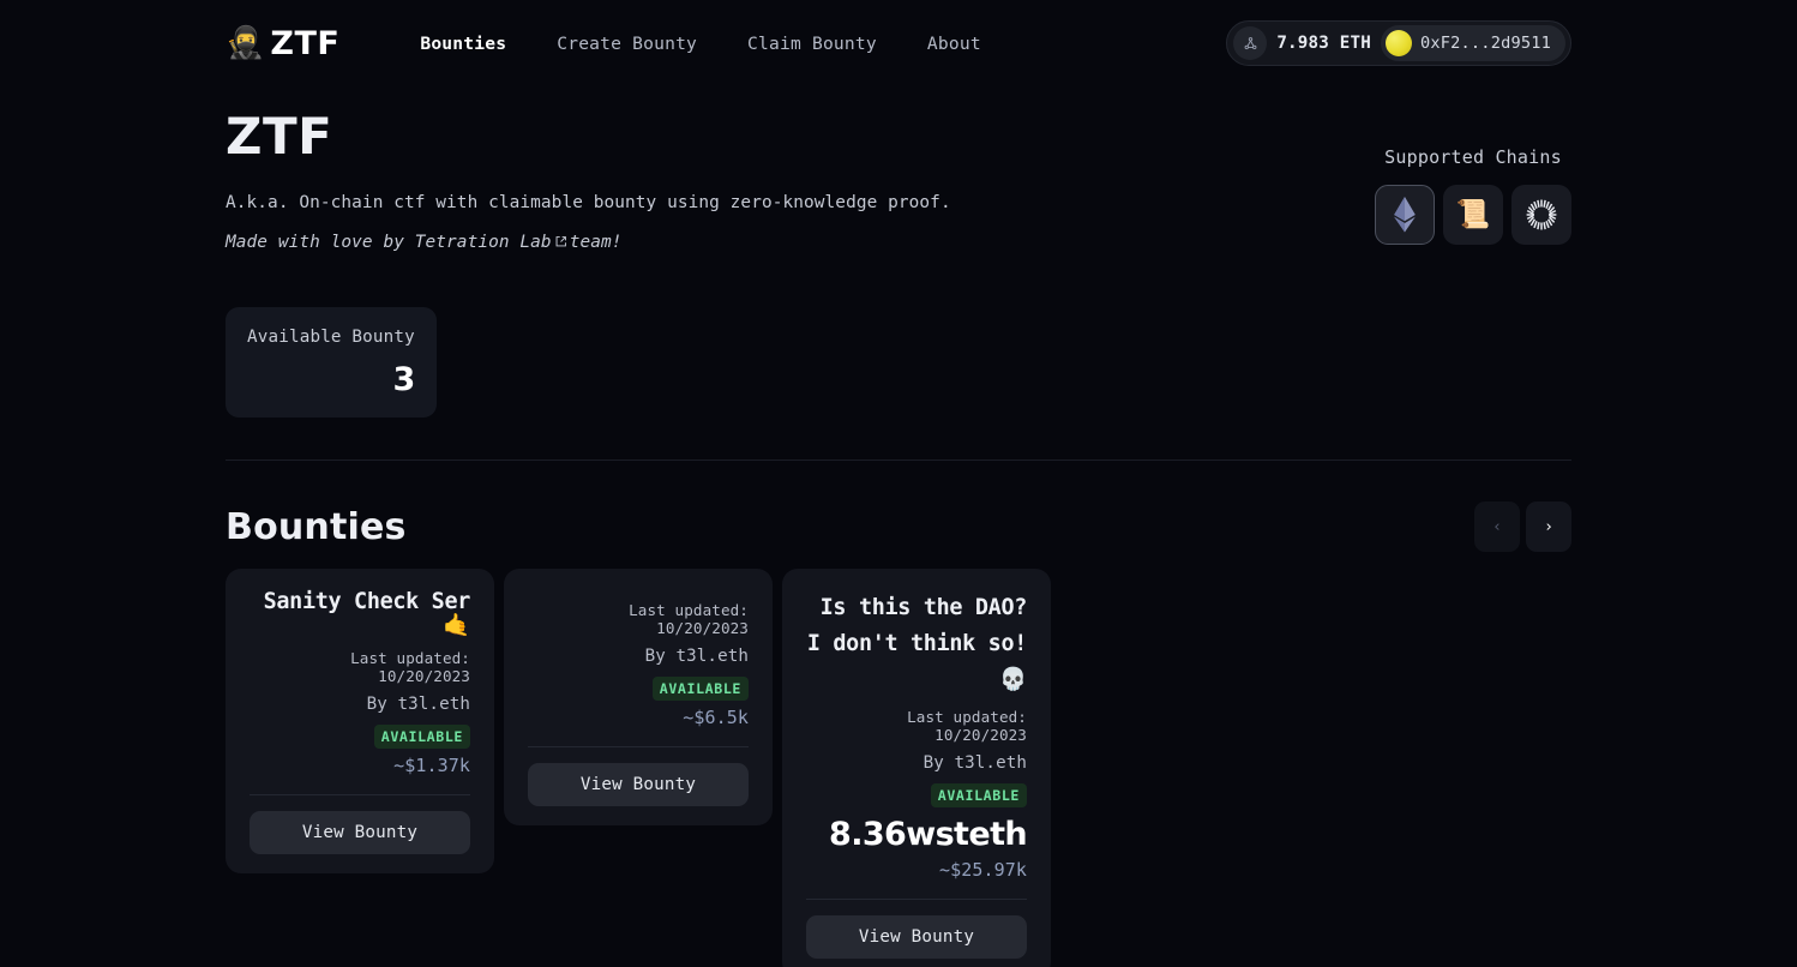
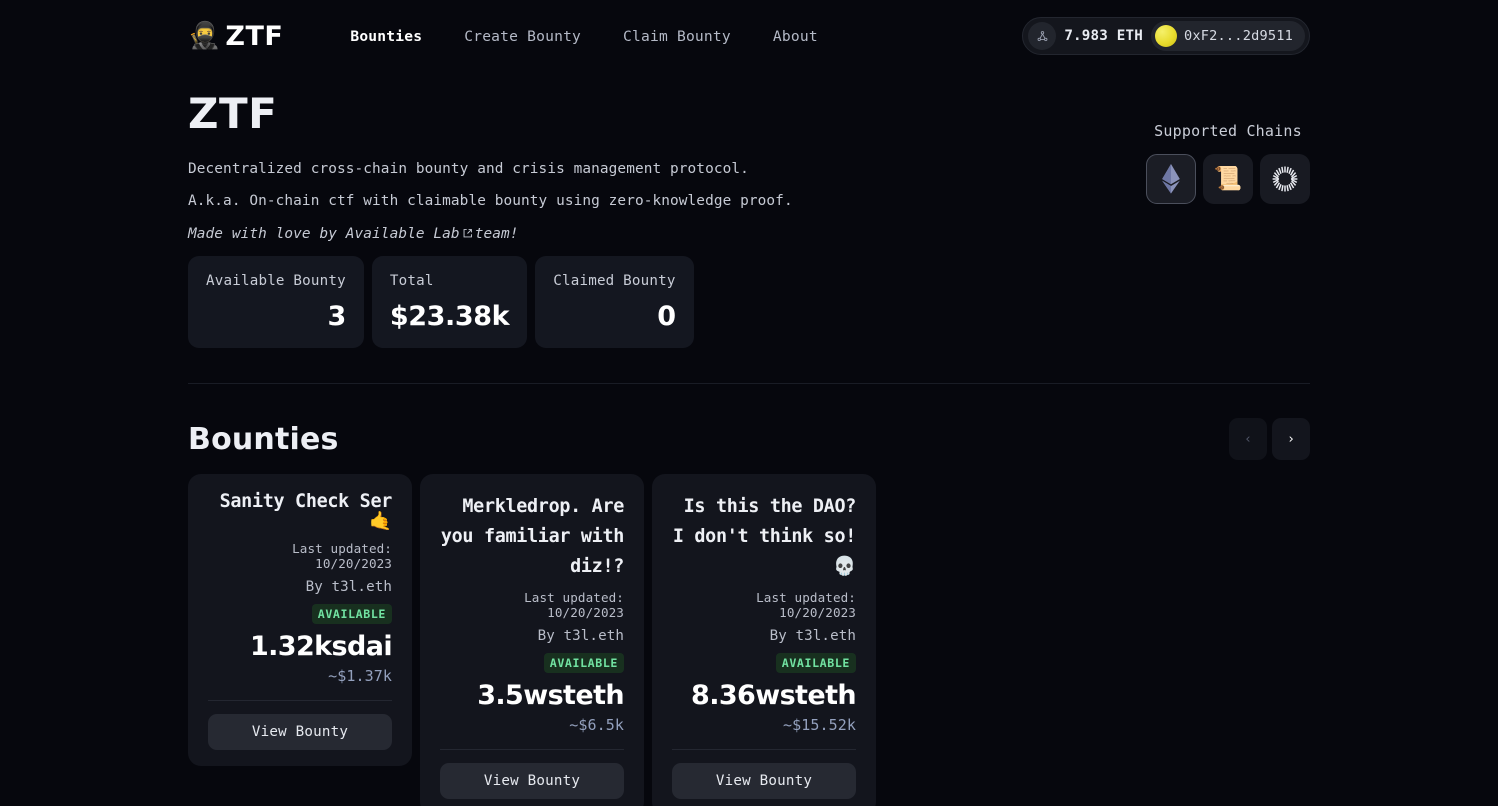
  🥷
  ZTF
  Bounties
  Create Bounty
  Claim Bounty
  About
  7.983 ETH
  0xF2...2d9511
  ZTF
+ Decentralized cross-chain bounty and crisis management protocol.
  A.k.a. On-chain ctf with claimable bounty using zero-knowledge proof.
- Made with love by Tetration Lab team!
+ Made with love by Available Lab team!
  Supported Chains
  📜
  Available Bounty
  3
+ Total
+ $23.38k
+ Claimed Bounty
+ 0
  Bounties
  ‹
  ›
  Sanity Check Ser 🤙
  Last updated: 10/20/2023
  By t3l.eth
  AVAILABLE
+ 1.32ksdai
  ~$1.37k
  View Bounty
+ Merkledrop. Are you familiar with diz!?
  Last updated: 10/20/2023
  By t3l.eth
  AVAILABLE
+ 3.5wsteth
  ~$6.5k
  View Bounty
  Is this the DAO? I don't think so! 💀
  Last updated: 10/20/2023
  By t3l.eth
  AVAILABLE
  8.36wsteth
- ~$25.97k
+ ~$15.52k
  View Bounty
